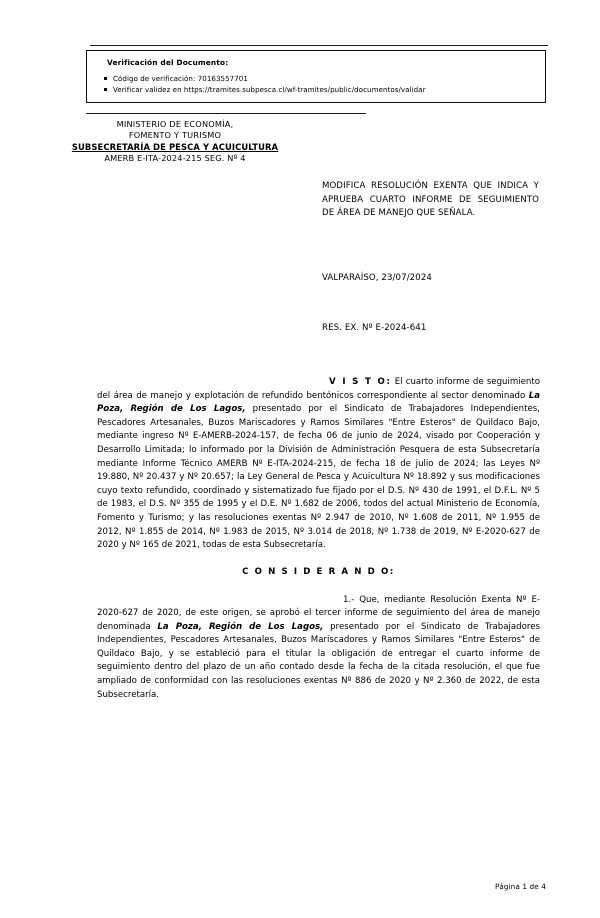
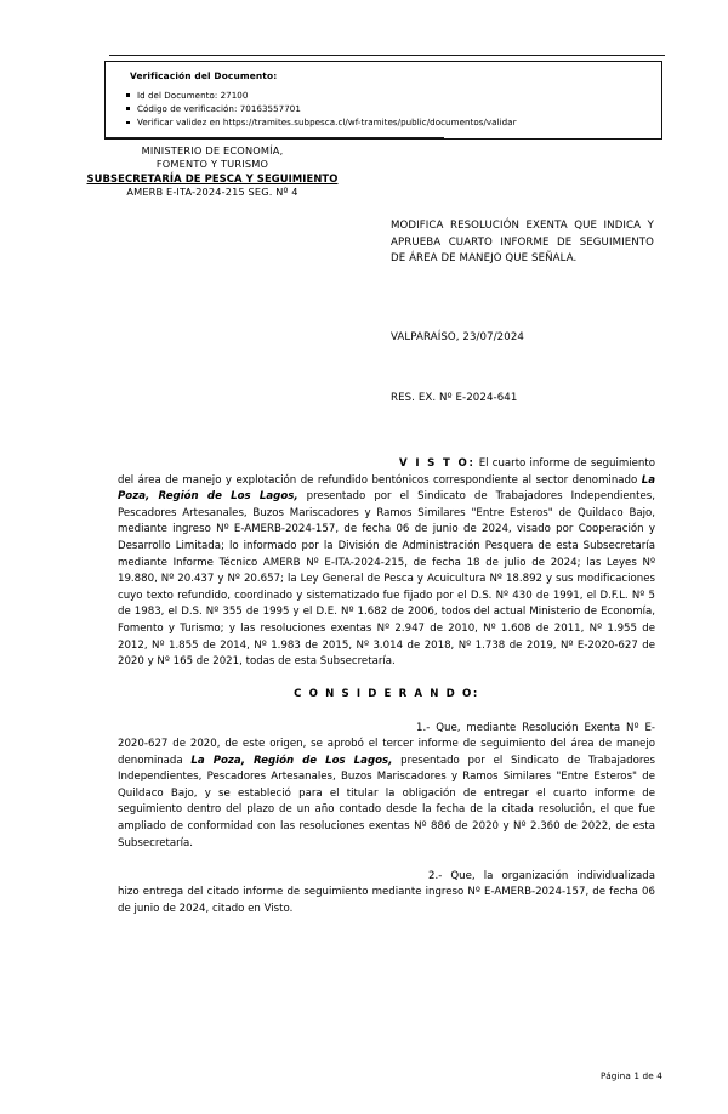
  Verificación del Documento:
+ Id del Documento: 27100
  Código de verificación: 70163557701
  Verificar validez en https://tramites.subpesca.cl/wf-tramites/public/documentos/validar
  MINISTERIO DE ECONOMÍA,
  FOMENTO Y TURISMO
- SUBSECRETARÍA DE PESCA Y ACUICULTURA
+ SUBSECRETARÍA DE PESCA Y SEGUIMIENTO
  AMERB E-ITA-2024-215 SEG. Nº 4
  MODIFICA RESOLUCIÓN EXENTA QUE INDICA Y APRUEBA CUARTO INFORME DE SEGUIMIENTO DE ÁREA DE MANEJO QUE SEÑALA.
  VALPARAÍSO, 23/07/2024
  RES. EX. Nº E-2024-641
  V I S T O: El cuarto informe de seguimiento del área de manejo y explotación de refundido bentónicos correspondiente al sector denominado La Poza, Región de Los Lagos, presentado por el Sindicato de Trabajadores Independientes, Pescadores Artesanales, Buzos Mariscadores y Ramos Similares "Entre Esteros" de Quildaco Bajo, mediante ingreso Nº E-AMERB-2024-157, de fecha 06 de junio de 2024, visado por Cooperación y Desarrollo Limitada; lo informado por la División de Administración Pesquera de esta Subsecretaría mediante Informe Técnico AMERB Nº E-ITA-2024-215, de fecha 18 de julio de 2024; las Leyes Nº 19.880, Nº 20.437 y Nº 20.657; la Ley General de Pesca y Acuicultura Nº 18.892 y sus modificaciones cuyo texto refundido, coordinado y sistematizado fue fijado por el D.S. Nº 430 de 1991, el D.F.L. Nº 5 de 1983, el D.S. Nº 355 de 1995 y el D.E. Nº 1.682 de 2006, todos del actual Ministerio de Economía, Fomento y Turismo; y las resoluciones exentas Nº 2.947 de 2010, Nº 1.608 de 2011, Nº 1.955 de 2012, Nº 1.855 de 2014, Nº 1.983 de 2015, Nº 3.014 de 2018, Nº 1.738 de 2019, Nº E-2020-627 de 2020 y Nº 165 de 2021, todas de esta Subsecretaría.
  C O N S I D E R A N D O:
  1.- Que, mediante Resolución Exenta Nº E-2020-627 de 2020, de este origen, se aprobó el tercer informe de seguimiento del área de manejo denominada La Poza, Región de Los Lagos, presentado por el Sindicato de Trabajadores Independientes, Pescadores Artesanales, Buzos Mariscadores y Ramos Similares "Entre Esteros" de Quildaco Bajo, y se estableció para el titular la obligación de entregar el cuarto informe de seguimiento dentro del plazo de un año contado desde la fecha de la citada resolución, el que fue ampliado de conformidad con las resoluciones exentas Nº 886 de 2020 y Nº 2.360 de 2022, de esta Subsecretaría.
+ 2.- Que, la organización individualizada hizo entrega del citado informe de seguimiento mediante ingreso Nº E-AMERB-2024-157, de fecha 06 de junio de 2024, citado en Visto.
  Página 1 de 4
